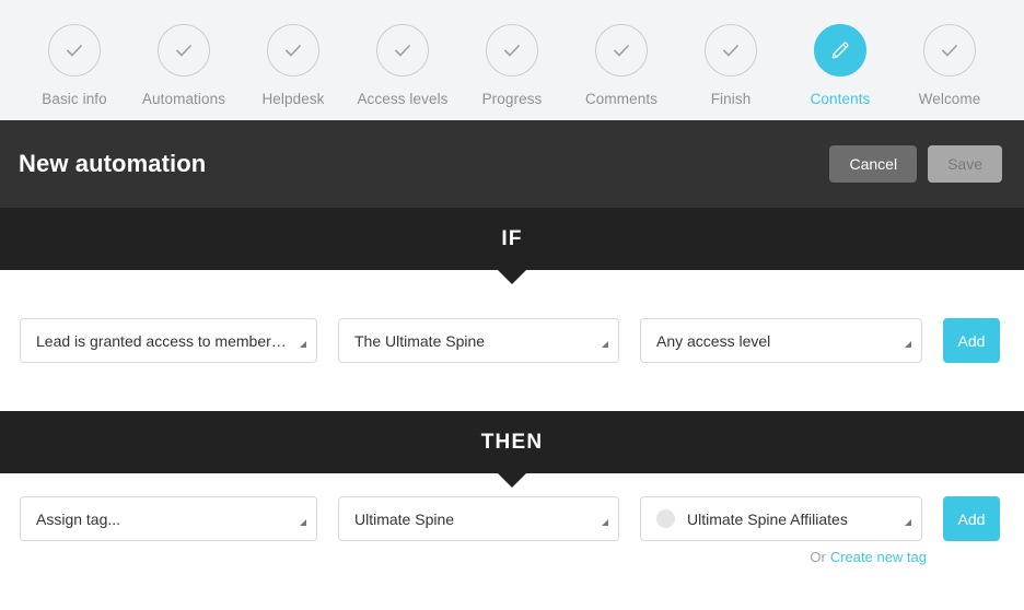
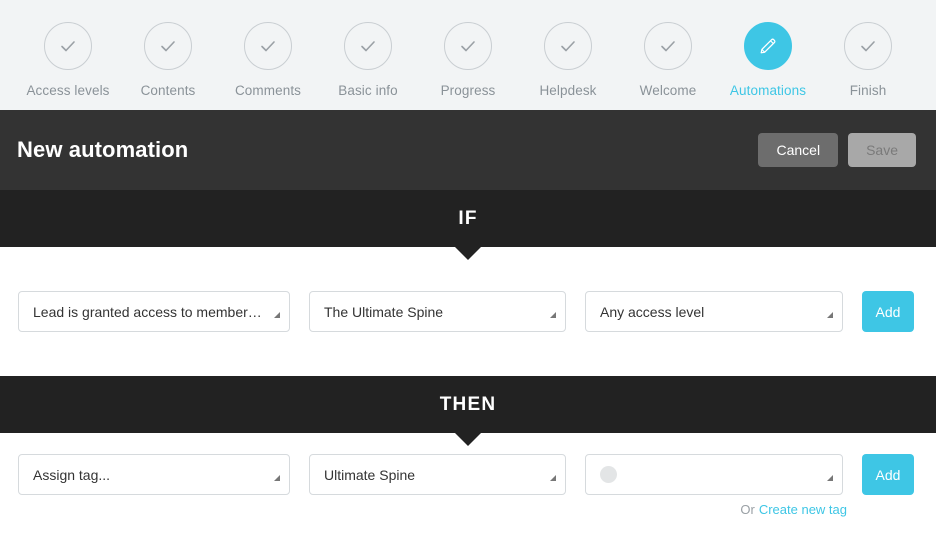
- Basic info
+ Access levels
- Automations
+ Contents
- Helpdesk
+ Comments
- Access levels
+ Basic info
  Progress
- Comments
+ Helpdesk
- Finish
+ Welcome
- Contents
+ Automations
- Welcome
+ Finish
  New automation
  Cancel
  Save
  IF
  Lead is granted access to membersh
  The Ultimate Spine
  Any access level
  Add
  THEN
  Assign tag...
  Ultimate Spine
- Ultimate Spine Affiliates
  Add
  Or
  Create new tag
